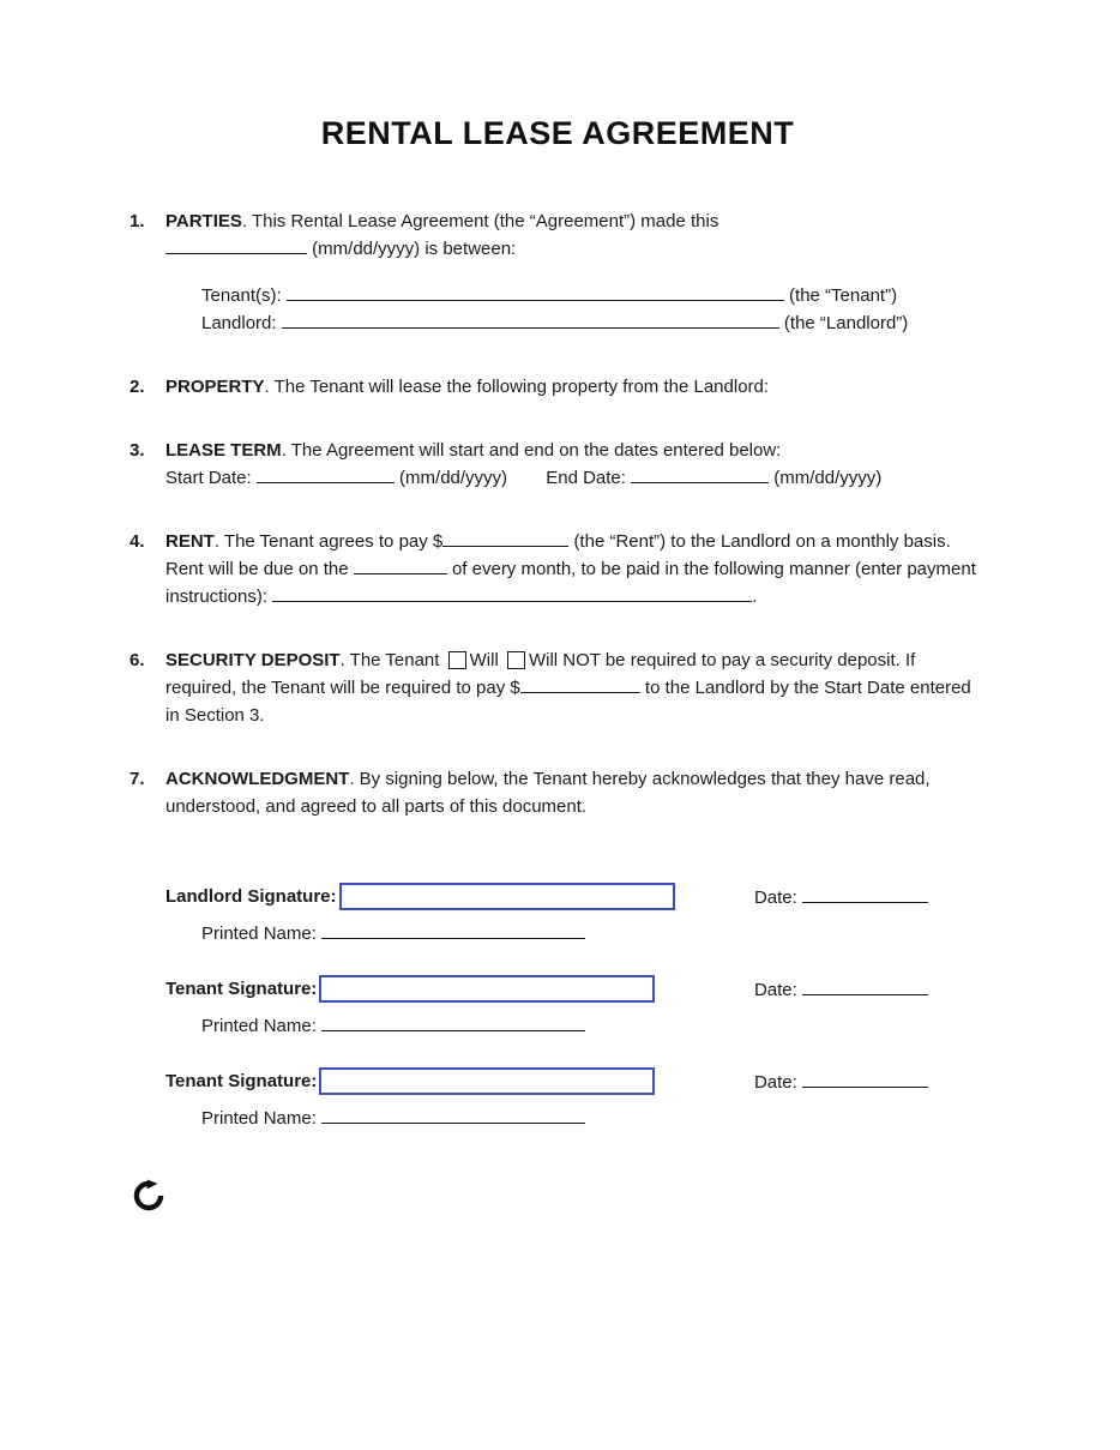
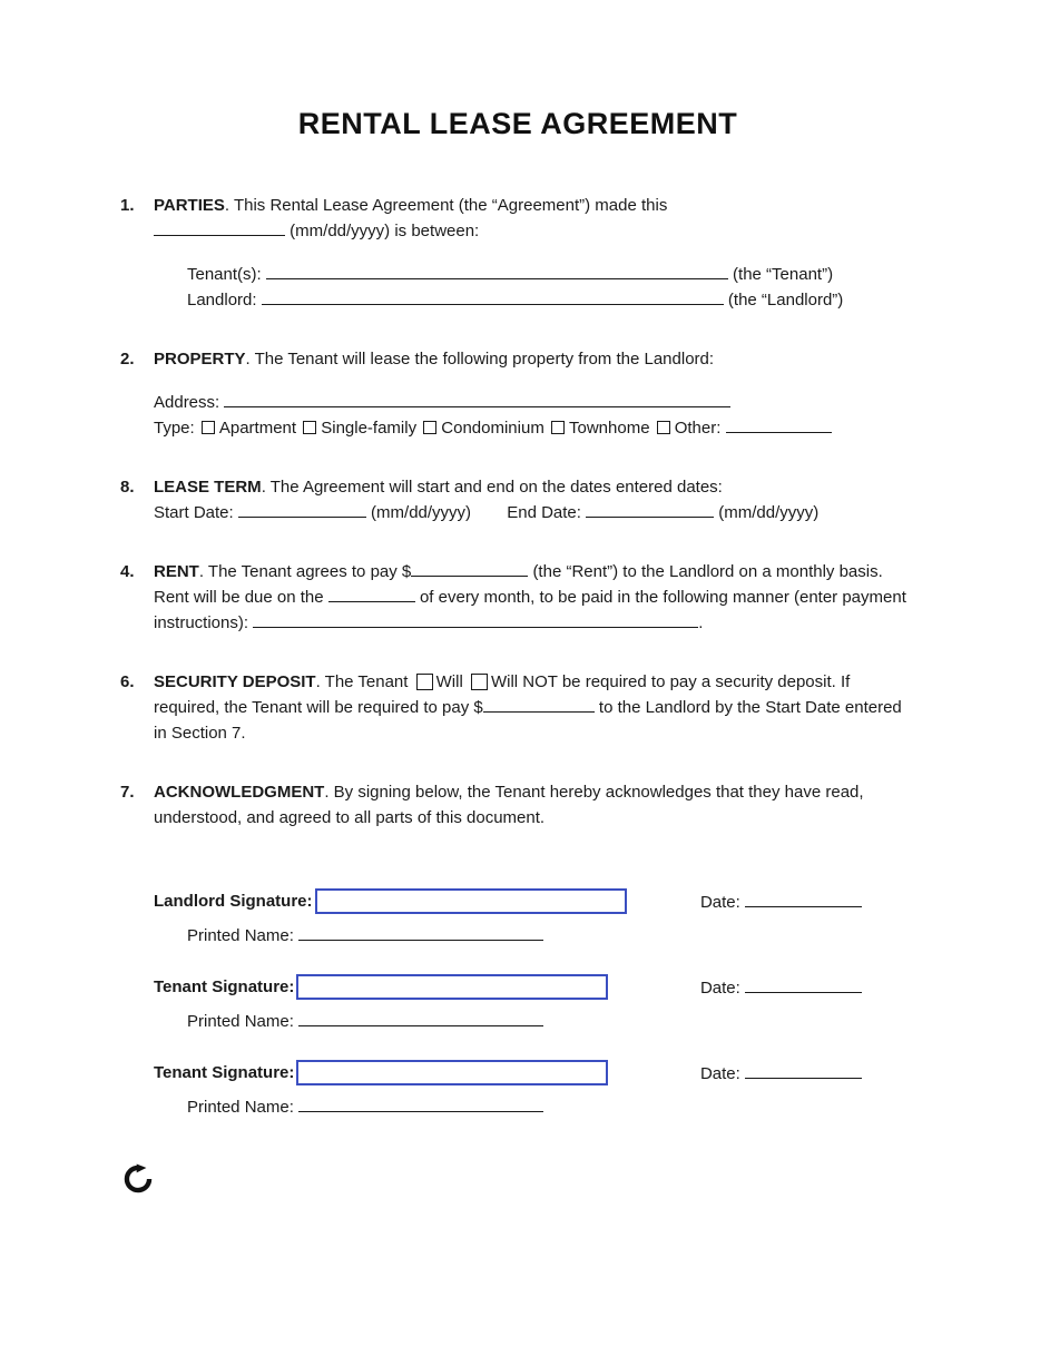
  RENTAL LEASE AGREEMENT
  1.
  PARTIES. This Rental Lease Agreement (the “Agreement”) made this
  (mm/dd/yyyy) is between:
  Tenant(s): (the “Tenant”)
  Landlord: (the “Landlord”)
  2.
  PROPERTY. The Tenant will lease the following property from the Landlord:
+ Address:
+ Type: Apartment Single-family Condominium Townhome Other:
- 3.
+ 8.
- LEASE TERM. The Agreement will start and end on the dates entered below:
+ LEASE TERM. The Agreement will start and end on the dates entered dates:
  Start Date: (mm/dd/yyyy) End Date: (mm/dd/yyyy)
  4.
  RENT. The Tenant agrees to pay $ (the “Rent”) to the Landlord on a monthly basis. Rent will be due on the of every month, to be paid in the following manner (enter payment instructions): .
  6.
- SECURITY DEPOSIT. The Tenant Will Will NOT be required to pay a security deposit. If required, the Tenant will be required to pay $ to the Landlord by the Start Date entered in Section 3.
+ SECURITY DEPOSIT. The Tenant Will Will NOT be required to pay a security deposit. If required, the Tenant will be required to pay $ to the Landlord by the Start Date entered in Section 7.
  7.
  ACKNOWLEDGMENT. By signing below, the Tenant hereby acknowledges that they have read, understood, and agreed to all parts of this document.
  Landlord Signature:
  Date:
  Printed Name:
  Tenant Signature:
  Date:
  Printed Name:
  Tenant Signature:
  Date:
  Printed Name:
